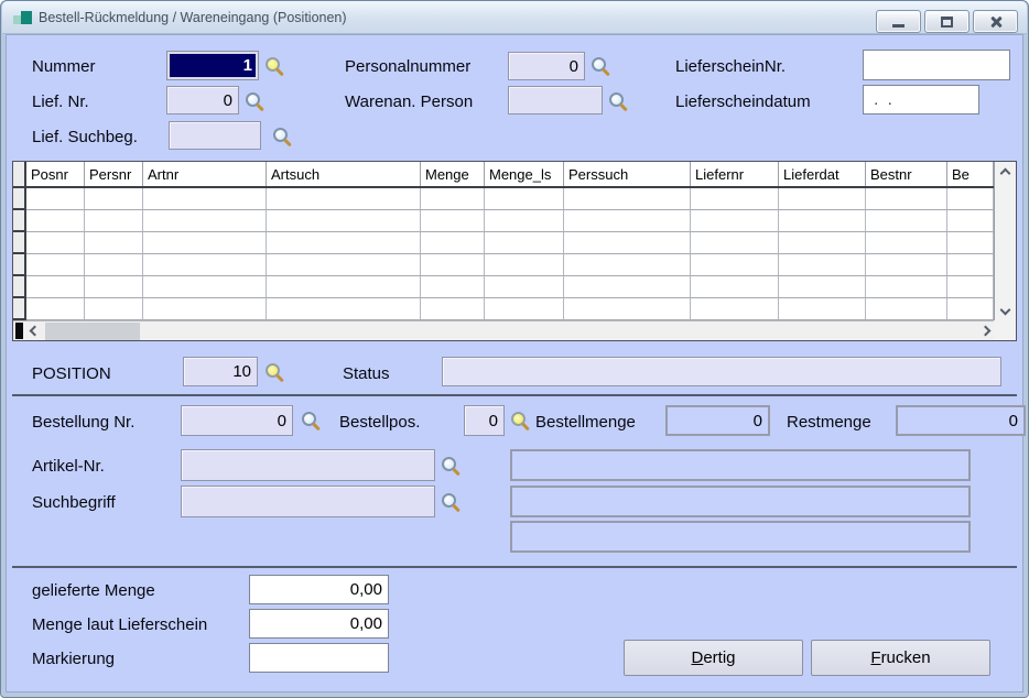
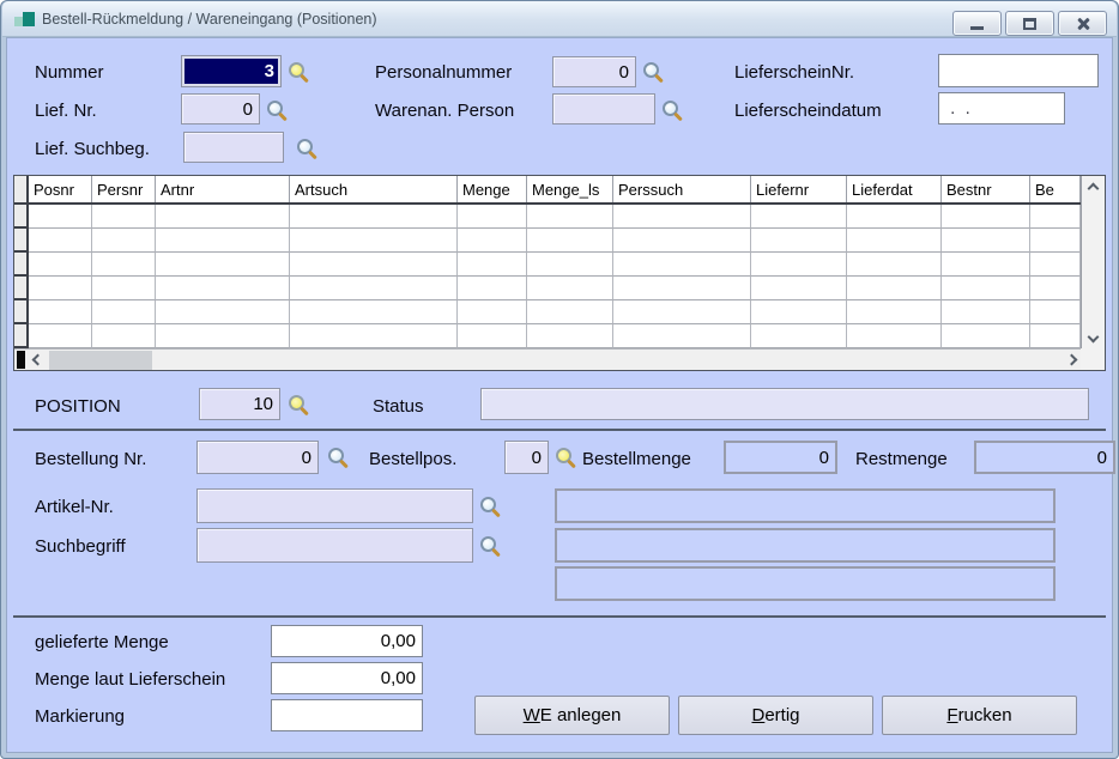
  Bestell-Rückmeldung / Wareneingang (Positionen)
  Nummer
- 1
+ 3
  Personalnummer
  0
  LieferscheinNr.
  Lief. Nr.
  0
  Warenan. Person
  Lieferscheindatum
  . .
  Lief. Suchbeg.
  Posnr
  Persnr
  Artnr
  Artsuch
  Menge
  Menge_ls
  Perssuch
  Liefernr
  Lieferdat
  Bestnr
  Be
  POSITION
  10
  Status
  Bestellung Nr.
  0
  Bestellpos.
  0
  Bestellmenge
  0
  Restmenge
  0
  Artikel-Nr.
  Suchbegriff
  gelieferte Menge
  0,00
  Menge laut Lieferschein
  0,00
  Markierung
+ W
+ E anlegen
  D
  ertig
  F
  rucken
